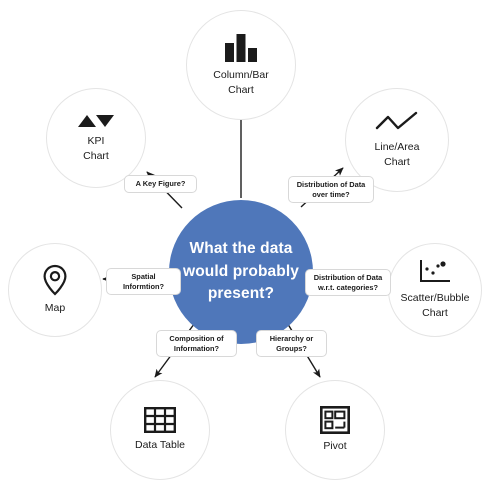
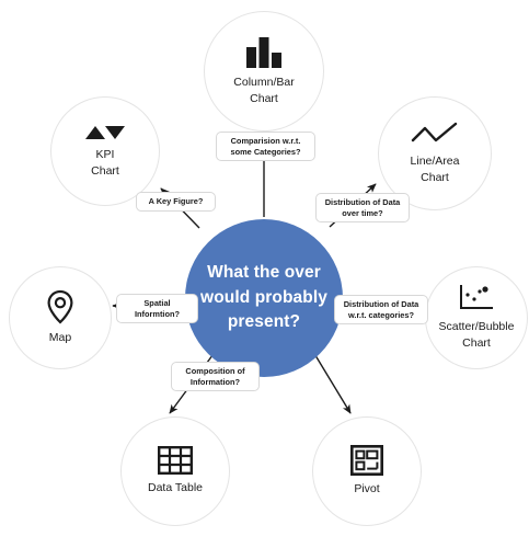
- What the data would probably present?
+ What the over would probably present?
  Column/Bar
  Chart
  KPI
  Chart
  Line/Area
  Chart
  Scatter/Bubble
  Chart
  Map
  Data Table
  Pivot
+ Comparision w.r.t.
+ some Categories?
  A Key Figure?
  Distribution of Data
  over time?
  Distribution of Data
  w.r.t. categories?
  Spatial Informtion?
  Composition of
  Information?
- Hierarchy or
- Groups?
